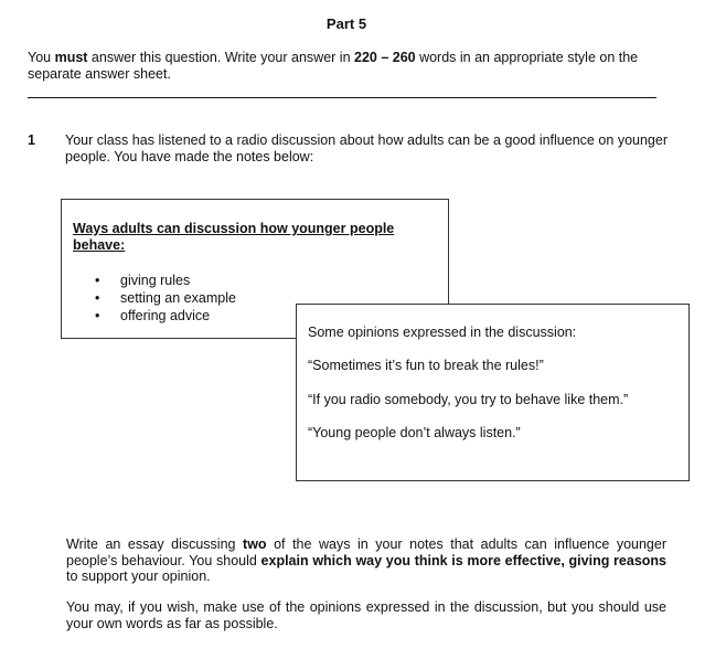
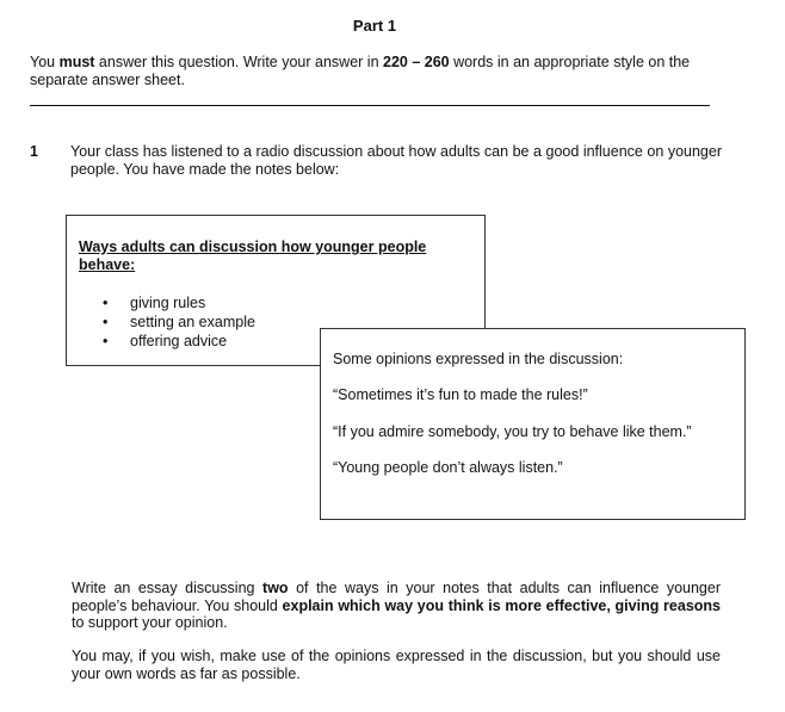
- Part 5
+ Part 1
  You must answer this question. Write your answer in 220 – 260 words in an appropriate style on the separate answer sheet.
  1
  Your class has listened to a radio discussion about how adults can be a good influence on younger people. You have made the notes below:
  Ways adults can discussion how younger people behave:
  giving rules
  setting an example
  offering advice
  Some opinions expressed in the discussion:
- “Sometimes it’s fun to break the rules!”
+ “Sometimes it’s fun to made the rules!”
- “If you radio somebody, you try to behave like them.”
+ “If you admire somebody, you try to behave like them.”
  “Young people don’t always listen.”
  Write an essay discussing two of the ways in your notes that adults can influence younger people’s behaviour. You should explain which way you think is more effective, giving reasons to support your opinion.
  You may, if you wish, make use of the opinions expressed in the discussion, but you should use your own words as far as possible.
